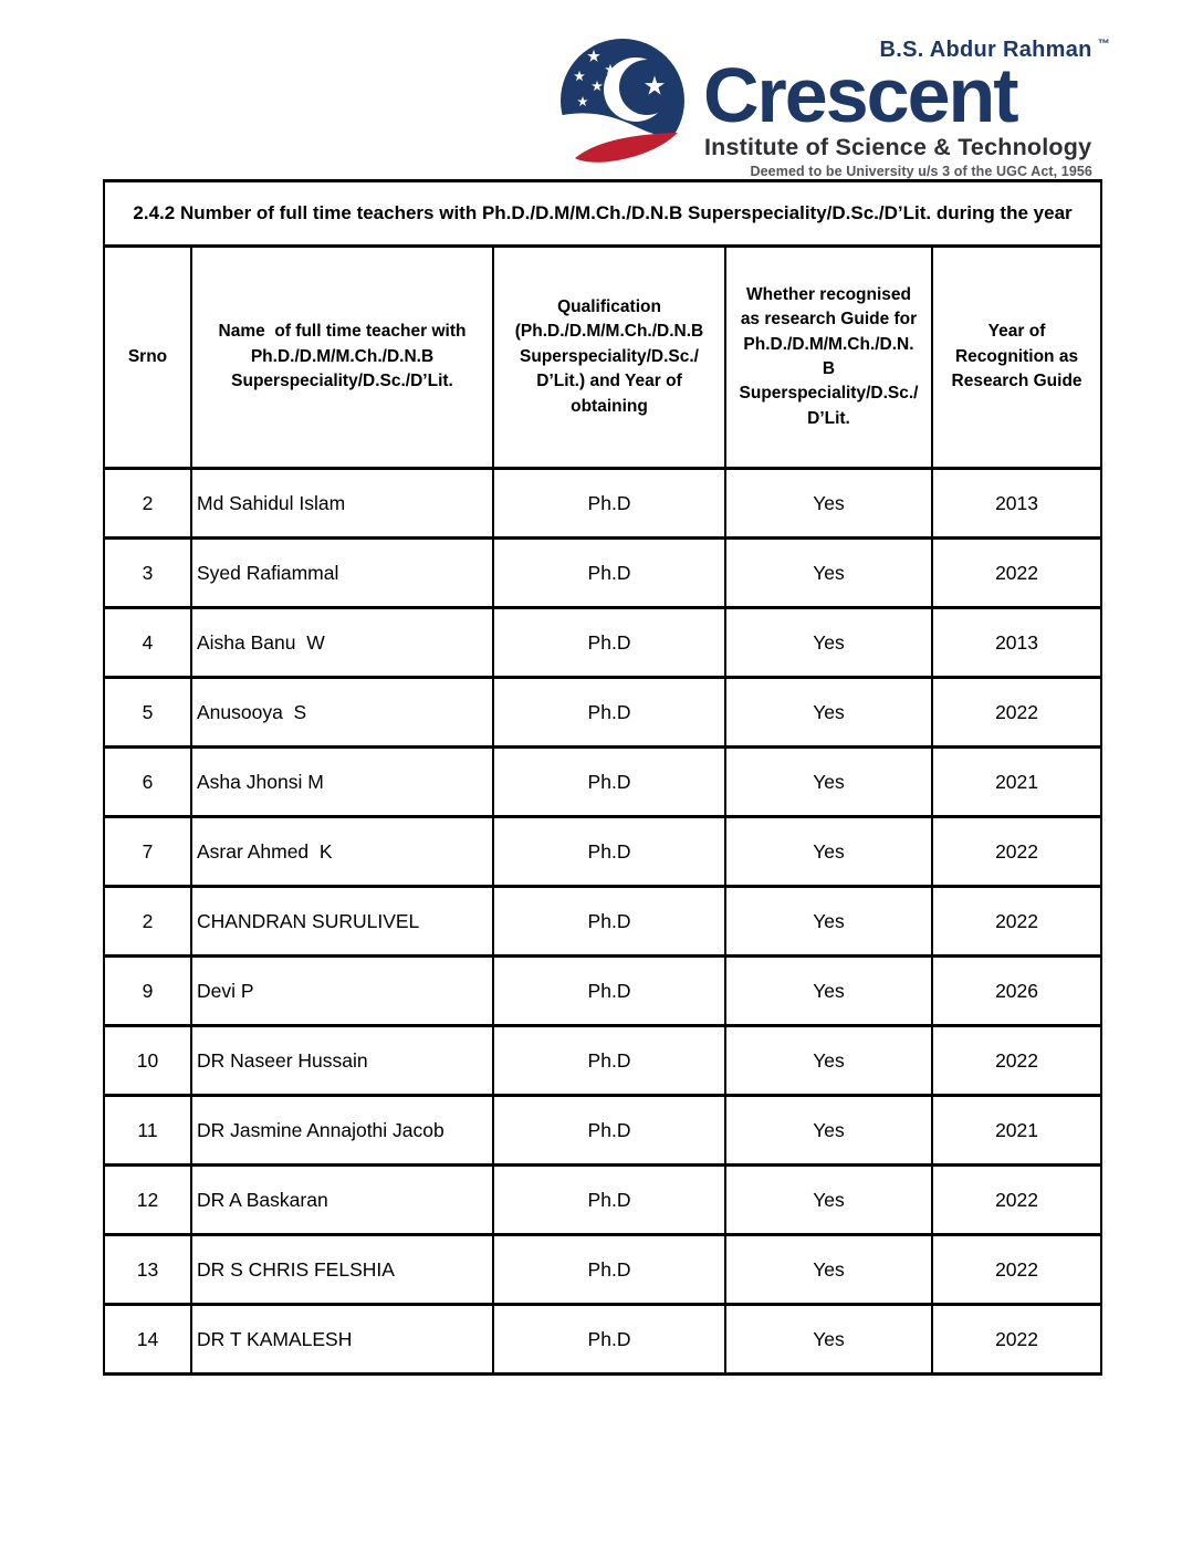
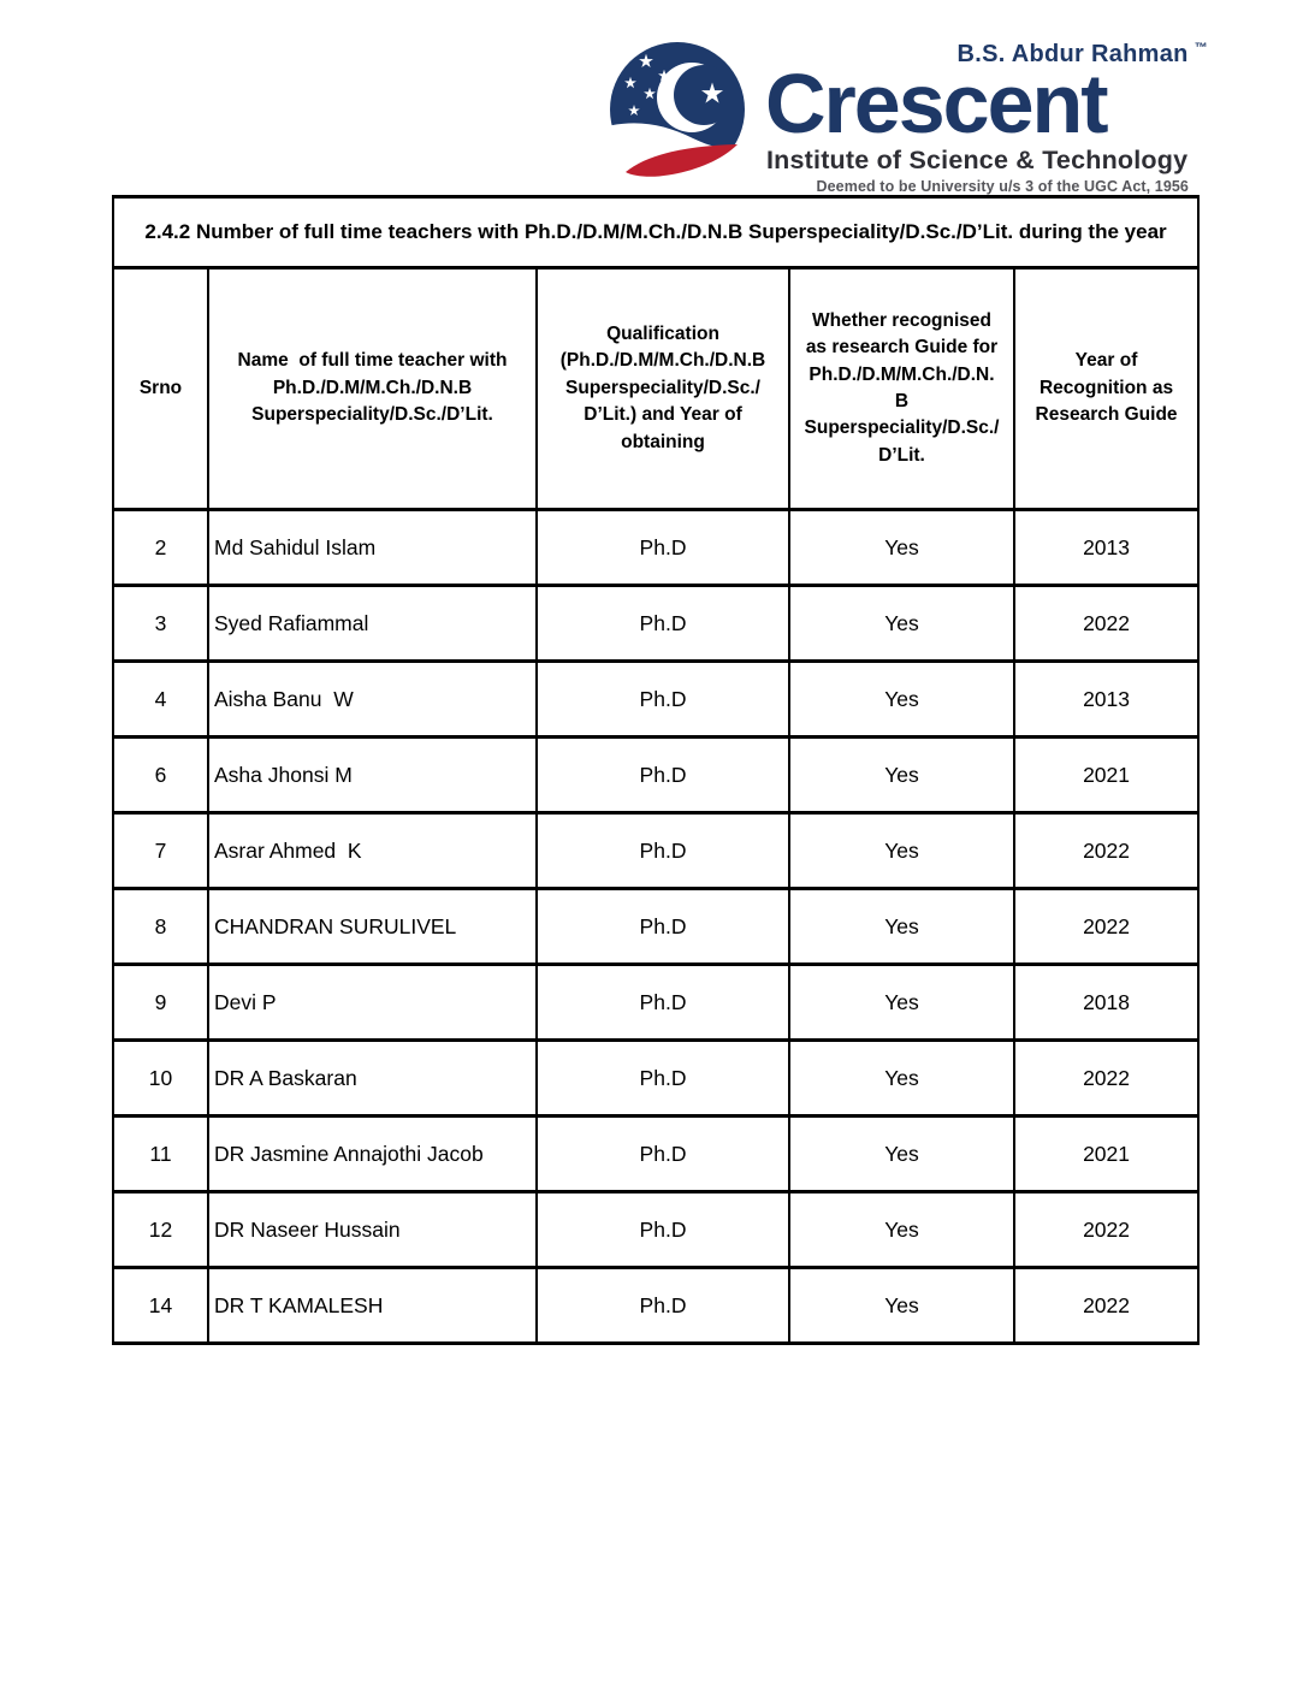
  B.S. Abdur Rahman ™
  Crescent
  Institute of Science & Technology
  Deemed to be University u/s 3 of the UGC Act, 1956
  2.4.2 Number of full time teachers with Ph.D./D.M/M.Ch./D.N.B Superspeciality/D.Sc./D’Lit. during the year
  Srno	Name of full time teacher with Ph.D./D.M/M.Ch./D.N.B Superspeciality/D.Sc./D’Lit.	Qualification (Ph.D./D.M/M.Ch./D.N.B Superspeciality/D.Sc./ D’Lit.) and Year of obtaining	Whether recognised as research Guide for Ph.D./D.M/M.Ch./D.N.B Superspeciality/D.Sc./D’Lit.	Year of Recognition as Research Guide
  2	Md Sahidul Islam	Ph.D	Yes	2013
  3	Syed Rafiammal	Ph.D	Yes	2022
  4	Aisha Banu W	Ph.D	Yes	2013
- 5	Anusooya S	Ph.D	Yes	2022
  6	Asha Jhonsi M	Ph.D	Yes	2021
  7	Asrar Ahmed K	Ph.D	Yes	2022
- 2	CHANDRAN SURULIVEL	Ph.D	Yes	2022
+ 8	CHANDRAN SURULIVEL	Ph.D	Yes	2022
- 9	Devi P	Ph.D	Yes	2026
+ 9	Devi P	Ph.D	Yes	2018
- 10	DR Naseer Hussain	Ph.D	Yes	2022
+ 10	DR A Baskaran	Ph.D	Yes	2022
  11	DR Jasmine Annajothi Jacob	Ph.D	Yes	2021
- 12	DR A Baskaran	Ph.D	Yes	2022
+ 12	DR Naseer Hussain	Ph.D	Yes	2022
- 13	DR S CHRIS FELSHIA	Ph.D	Yes	2022
  14	DR T KAMALESH	Ph.D	Yes	2022
